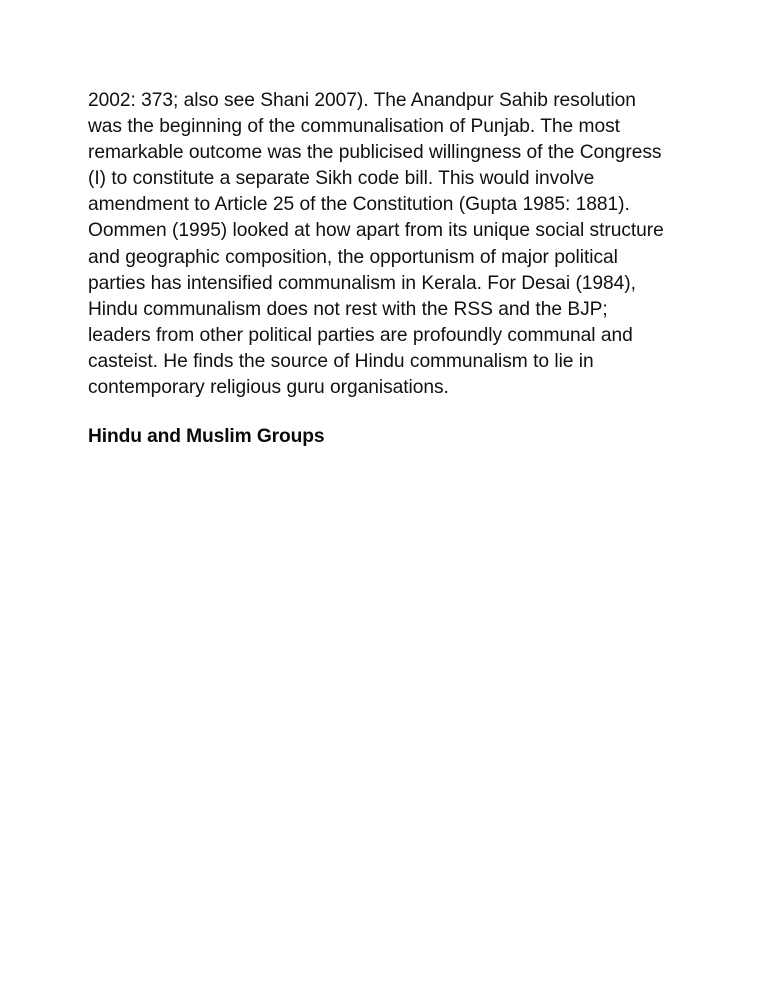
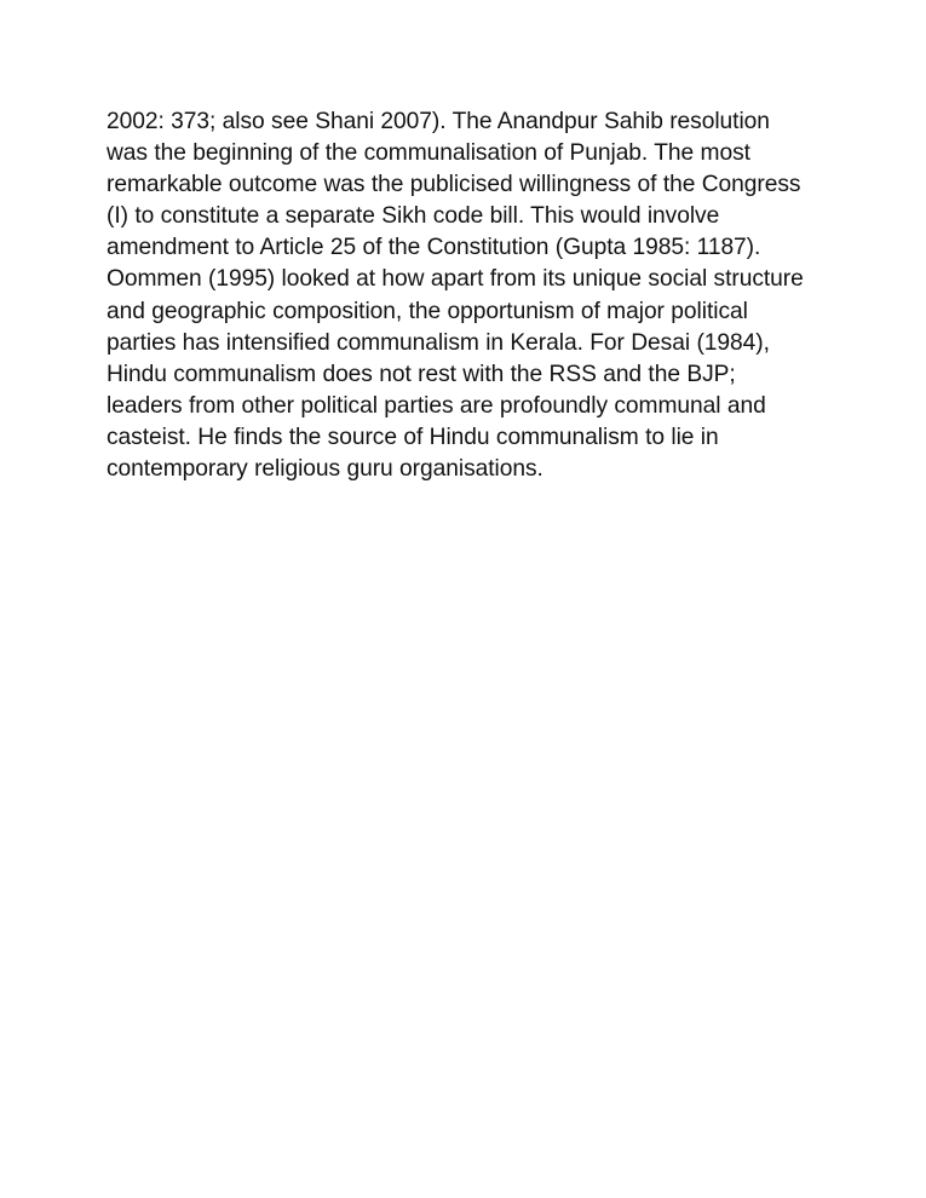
- 2002: 373; also see Shani 2007). The Anandpur Sahib resolution was the beginning of the communalisation of Punjab. The most remarkable outcome was the publicised willingness of the Congress (I) to constitute a separate Sikh code bill. This would involve amendment to Article 25 of the Constitution (Gupta 1985: 1881). Oommen (1995) looked at how apart from its unique social structure and geographic composition, the opportunism of major political parties has intensified communalism in Kerala. For Desai (1984), Hindu communalism does not rest with the RSS and the BJP; leaders from other political parties are profoundly communal and casteist. He finds the source of Hindu communalism to lie in contemporary religious guru organisations.
+ 2002: 373; also see Shani 2007). The Anandpur Sahib resolution was the beginning of the communalisation of Punjab. The most remarkable outcome was the publicised willingness of the Congress (I) to constitute a separate Sikh code bill. This would involve amendment to Article 25 of the Constitution (Gupta 1985: 1187). Oommen (1995) looked at how apart from its unique social structure and geographic composition, the opportunism of major political parties has intensified communalism in Kerala. For Desai (1984), Hindu communalism does not rest with the RSS and the BJP; leaders from other political parties are profoundly communal and casteist. He finds the source of Hindu communalism to lie in contemporary religious guru organisations.
- Hindu and Muslim Groups
